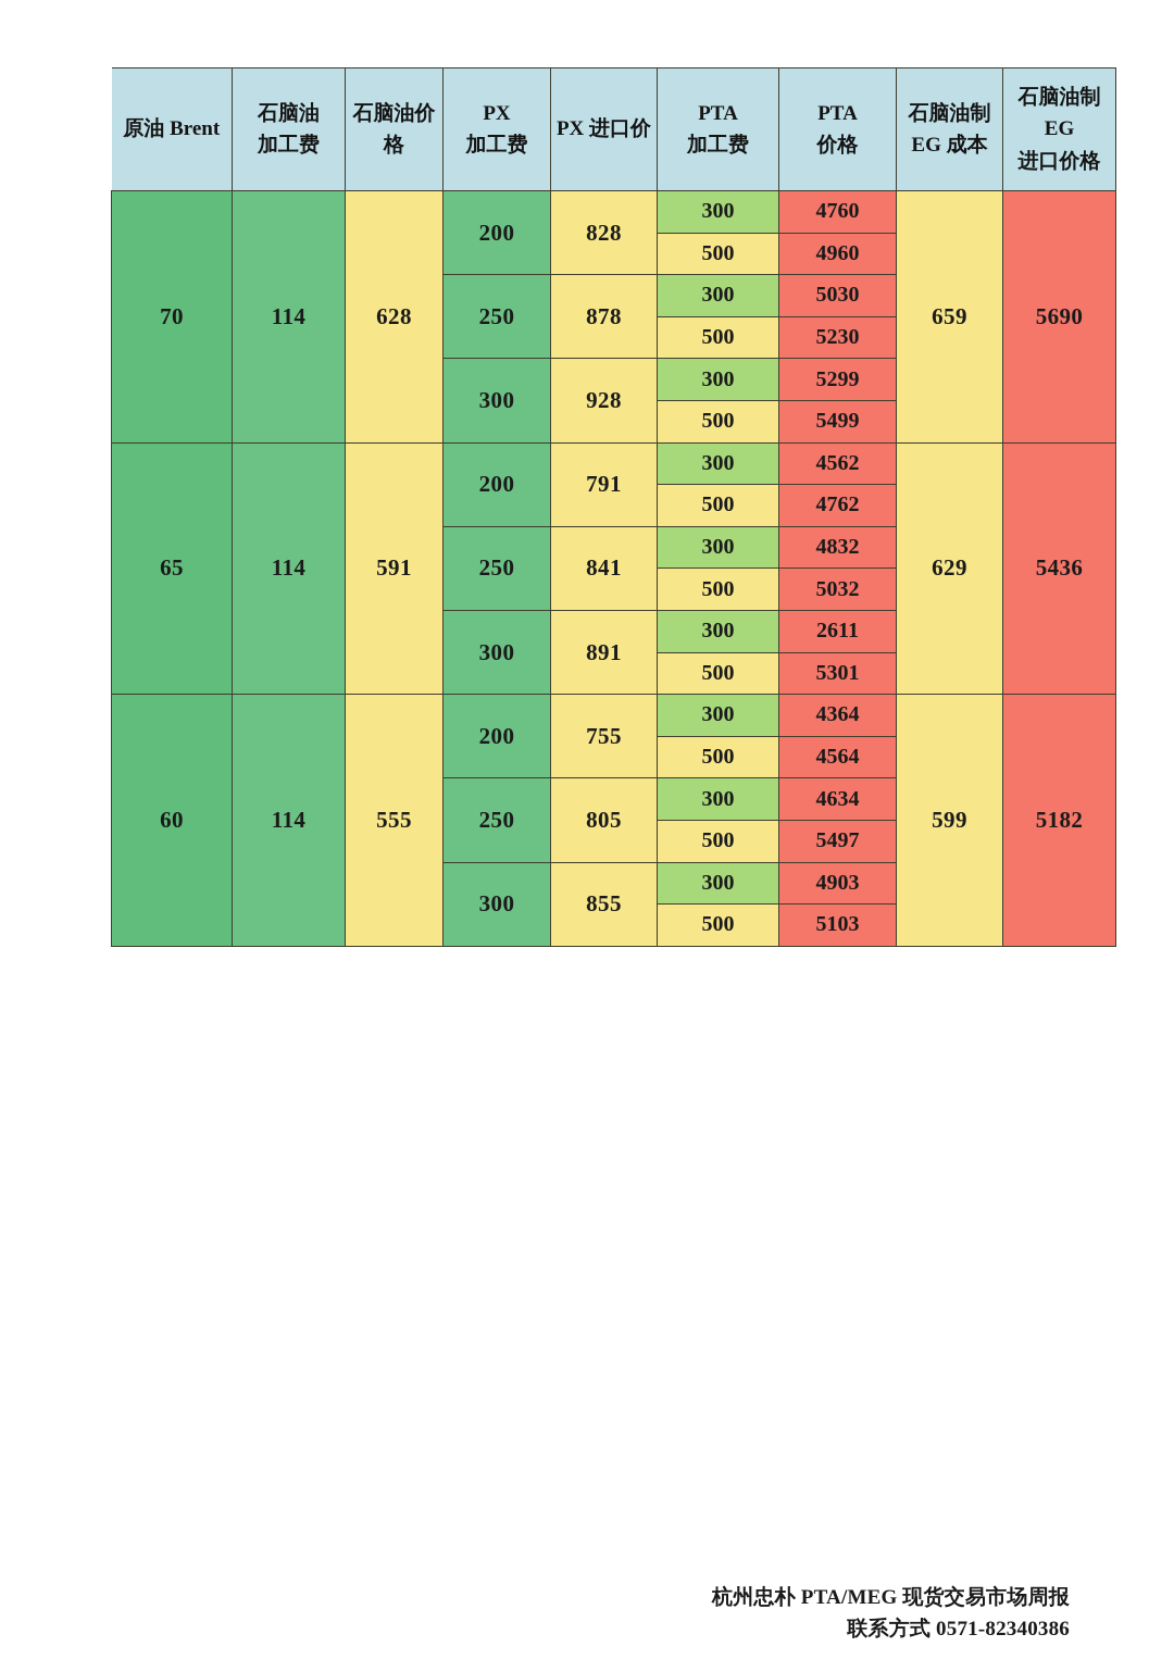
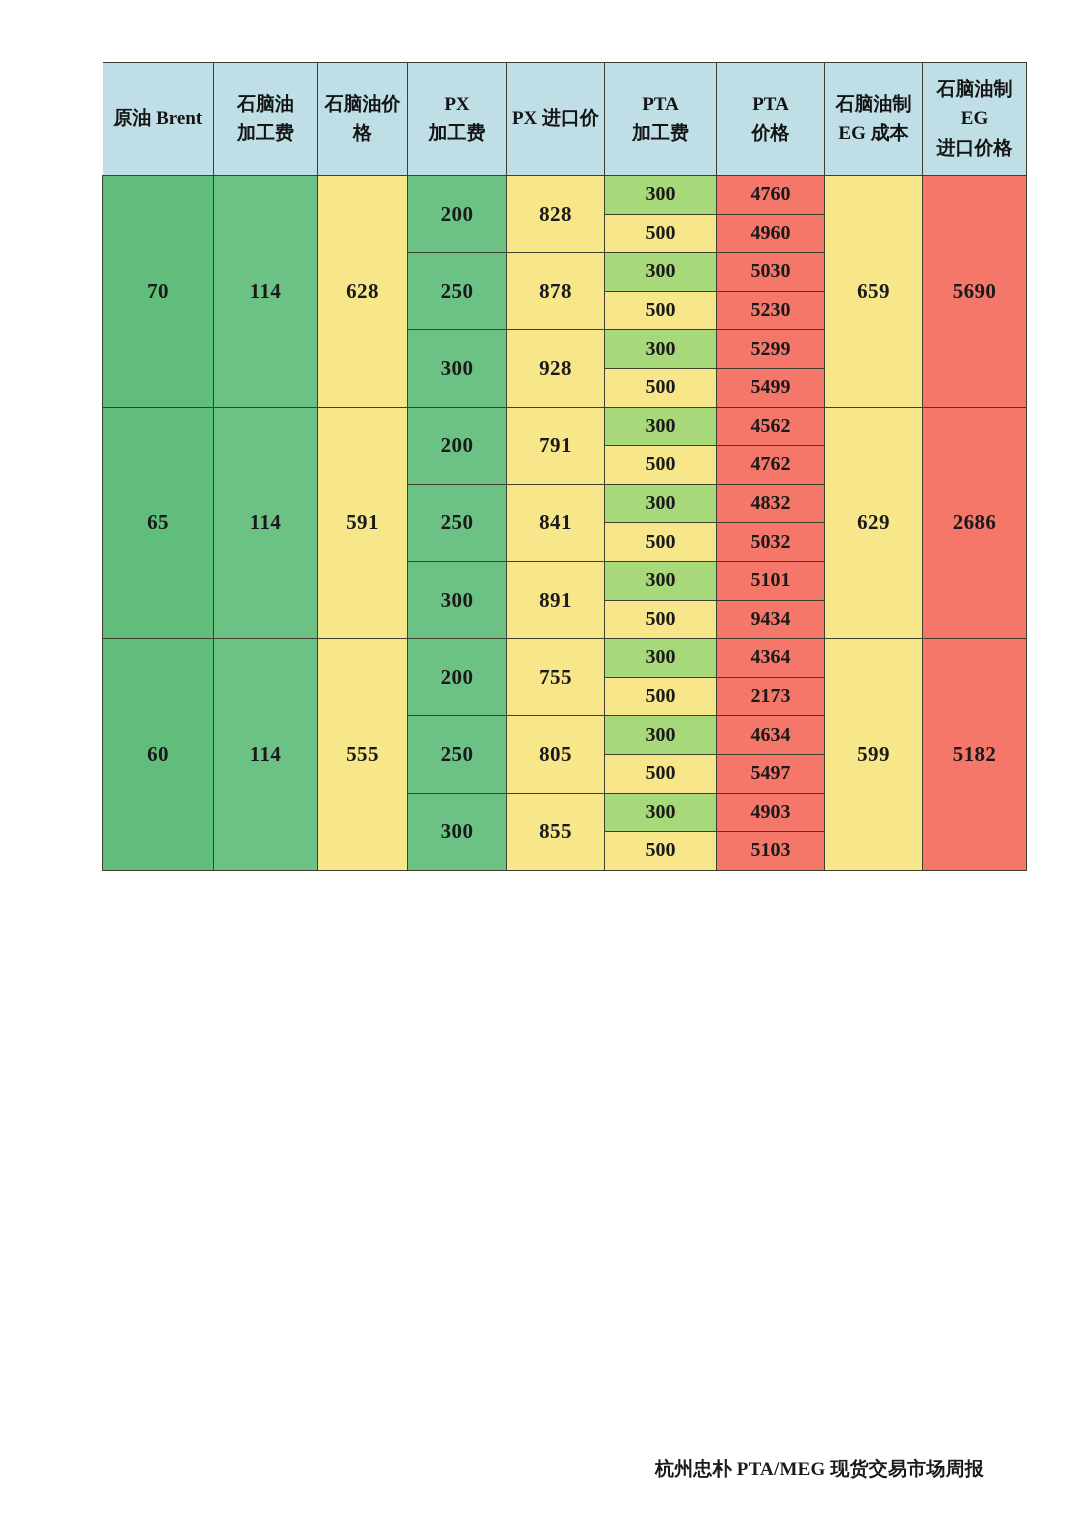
  原油 Brent	石脑油 加工费	石脑油价 格	PX 加工费	PX 进口价	PTA 加工费	PTA 价格	石脑油制 EG 成本	石脑油制 EG 进口价格
  70	114	628	200	828	300	4760	659	5690
  500	4960
  250	878	300	5030
  500	5230
  300	928	300	5299
  500	5499
- 65	114	591	200	791	300	4562	629	5436
+ 65	114	591	200	791	300	4562	629	2686
  500	4762
  250	841	300	4832
  500	5032
- 300	891	300	2611
+ 300	891	300	5101
- 500	5301
+ 500	9434
  60	114	555	200	755	300	4364	599	5182
- 500	4564
+ 500	2173
  250	805	300	4634
  500	5497
  300	855	300	4903
  500	5103
  杭州忠朴 PTA/MEG 现货交易市场周报
- 联系方式 0571-82340386
